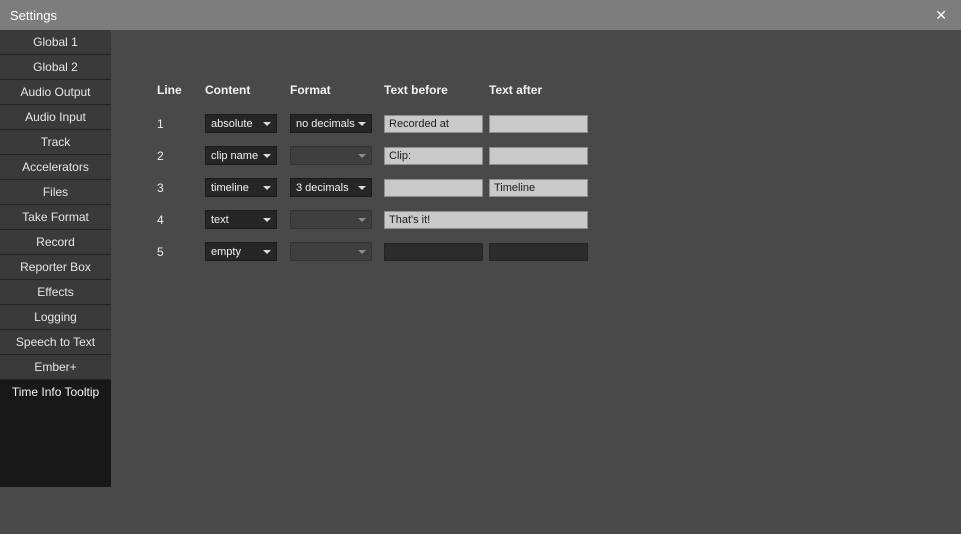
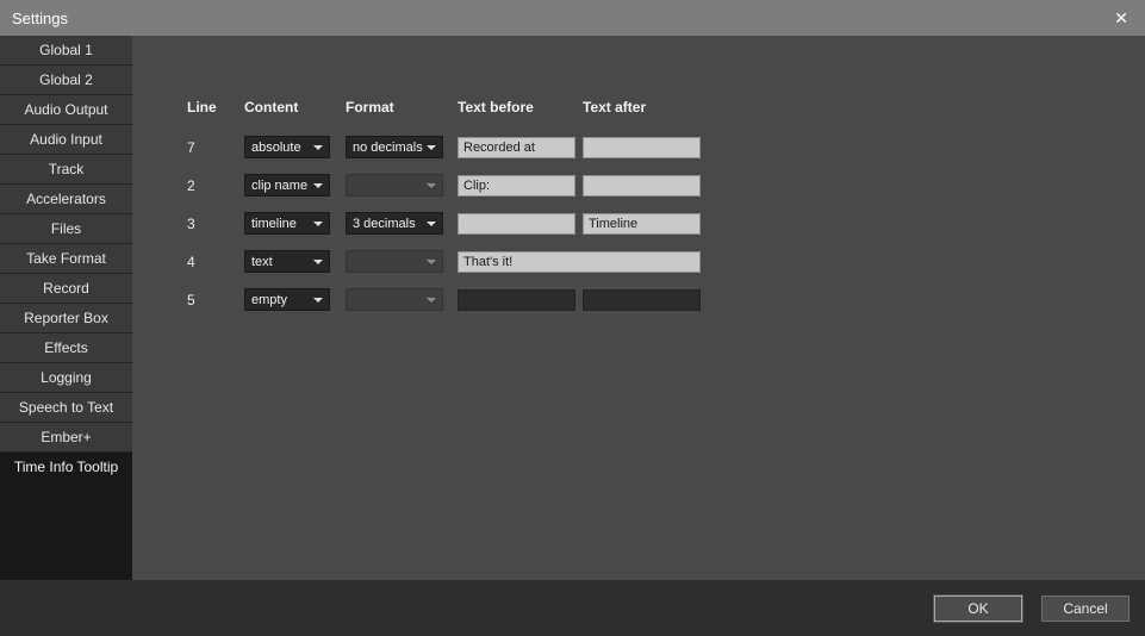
  Settings
  ✕
  Global 1
  Global 2
  Audio Output
  Audio Input
  Track
  Accelerators
  Files
  Take Format
  Record
  Reporter Box
  Effects
  Logging
  Speech to Text
  Ember+
  Time Info Tooltip
  Line
  Content
  Format
  Text before
  Text after
- 1
+ 7
  absolute
  no decimals
  Recorded at
  2
  clip name
  Clip:
  3
  timeline
  3 decimals
  Timeline
  4
  text
  That's it!
  5
  empty
+ OK
+ Cancel
